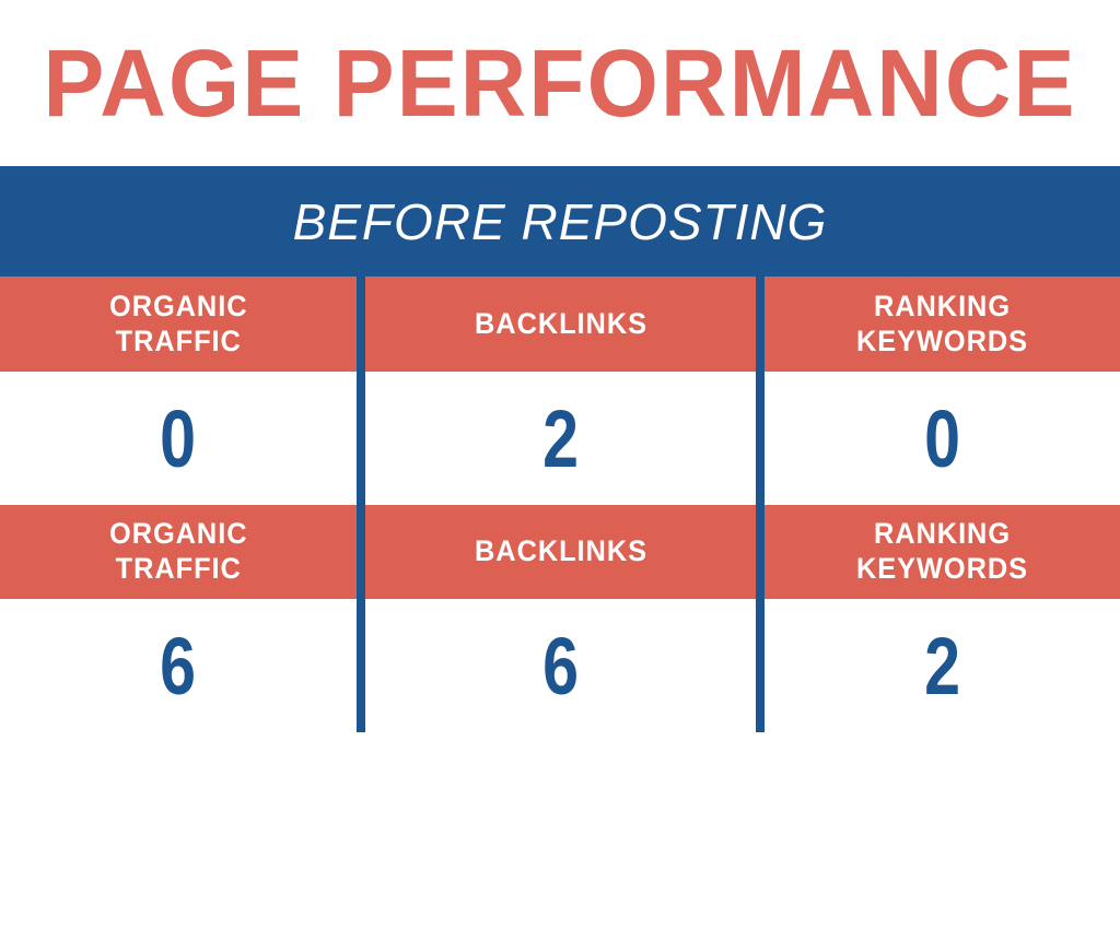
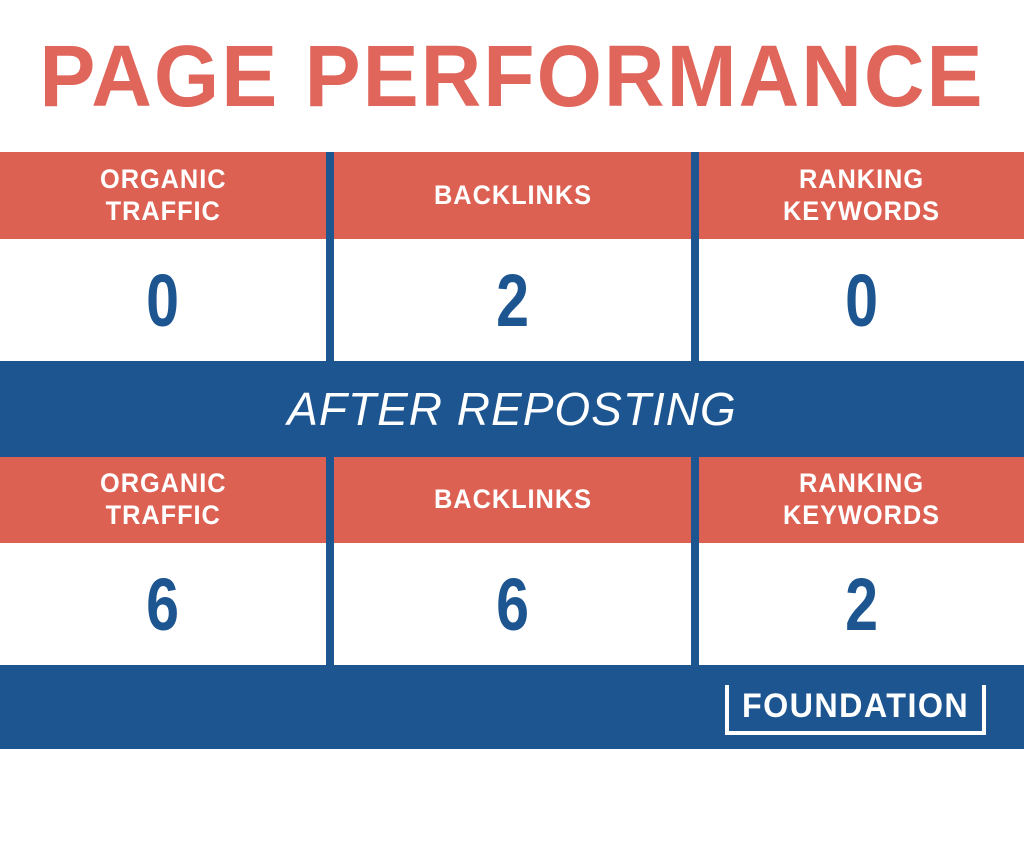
  PAGE PERFORMANCE
- BEFORE REPOSTING
  ORGANIC
  TRAFFIC
  BACKLINKS
  RANKING
  KEYWORDS
  0
  2
  0
+ AFTER REPOSTING
  ORGANIC
  TRAFFIC
  BACKLINKS
  RANKING
  KEYWORDS
  6
  6
  2
+ FOUNDATION
